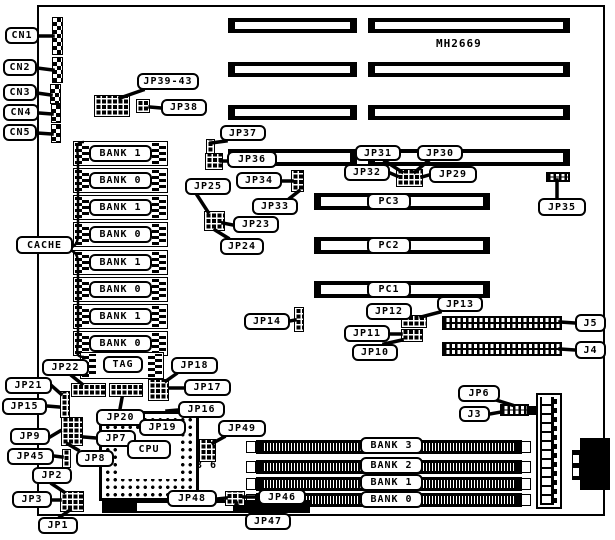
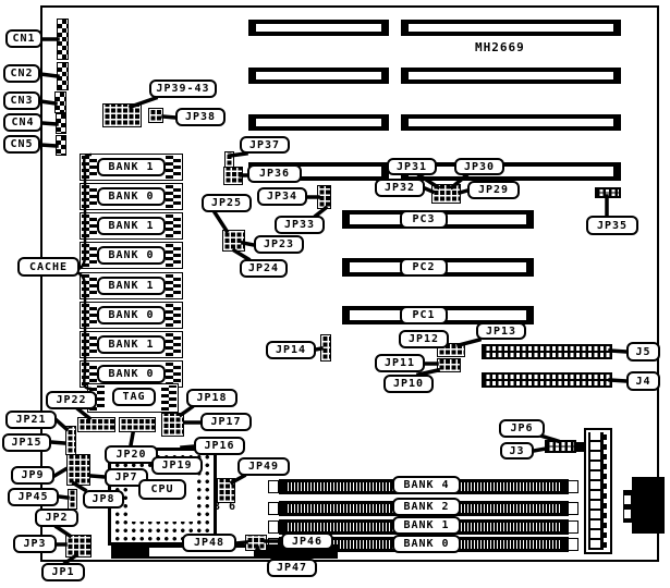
  CN1
  CN2
  CN3
  CN4
  CN5
  JP39-43
  JP38
  JP37
  JP36
  JP31
  JP30
  JP32
  JP29
  JP35
  JP34
  JP33
  JP25
  JP23
  JP24
  JP14
  JP13
  JP12
  JP11
  JP10
  J5
  J4
  JP6
  J3
  CACHE
  JP22
  JP21
  JP15
  JP18
  JP17
  JP16
  JP20
  JP19
  JP7
  JP9
  JP8
  JP45
  JP2
  JP3
  JP1
  JP49
  JP48
  JP46
  JP47
  PC3
  PC2
  PC1
- BANK 3
+ BANK 4
  BANK 2
  BANK 1
  BANK 0
  BANK 1
  BANK 0
  BANK 1
  BANK 0
  BANK 1
  BANK 0
  BANK 1
  BANK 0
  TAG
  CPU
  MH2669
  3 6
  A
